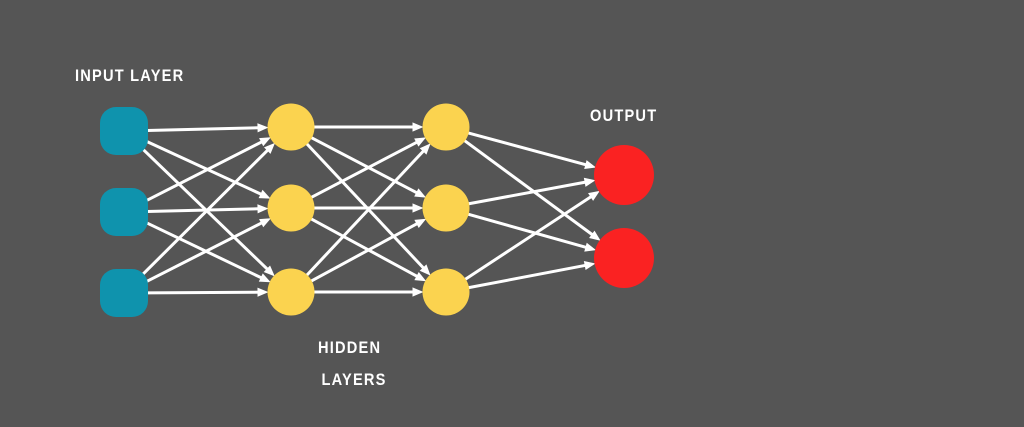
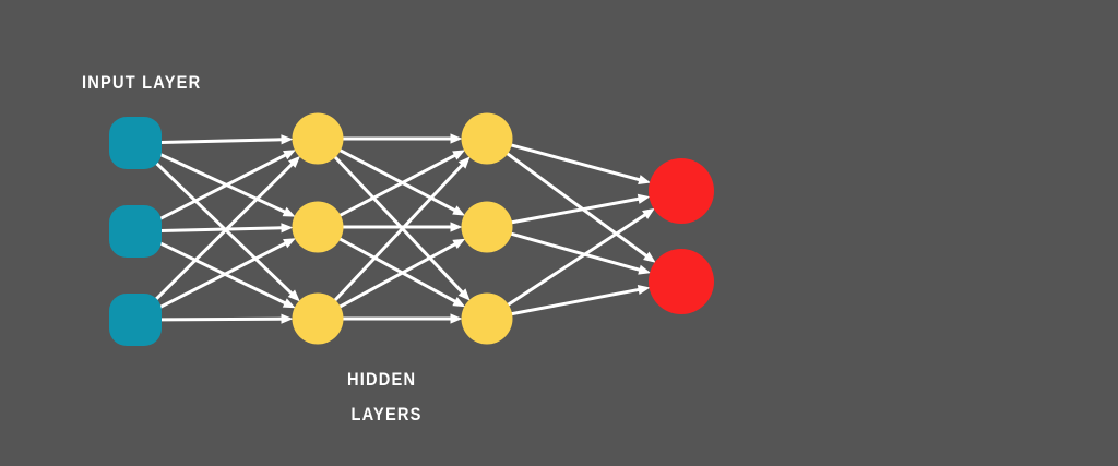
  INPUT LAYER
- OUTPUT
  HIDDEN
  LAYERS
